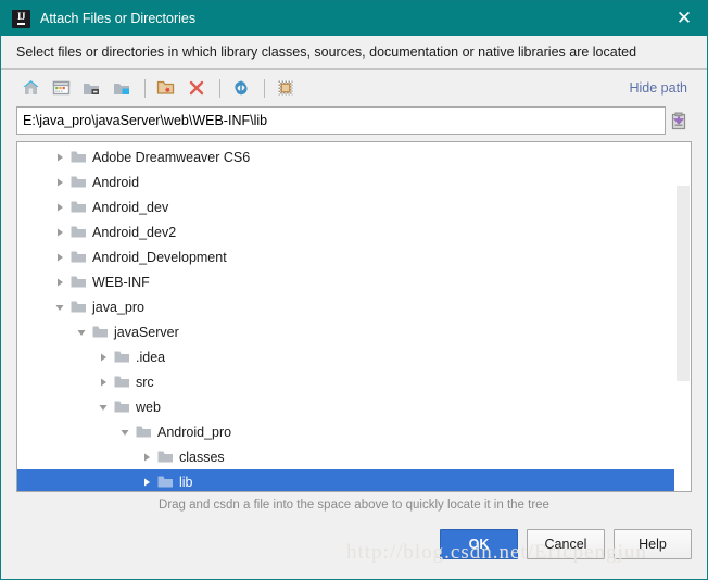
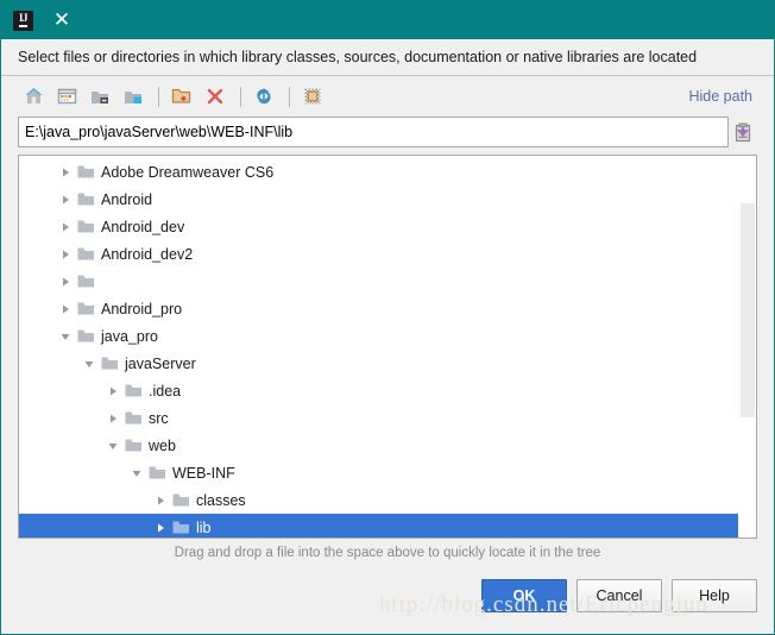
  IJ
- Attach Files or Directories
  ✕
  Select files or directories in which library classes, sources, documentation or native libraries are located
  Hide path
  E:\java_pro\javaServer\web\WEB-INF\lib
  Adobe Dreamweaver CS6
  Android
  Android_dev
  Android_dev2
- Android_Development
- WEB-INF
+ Android_pro
  java_pro
  javaServer
  .idea
  src
  web
- Android_pro
+ WEB-INF
  classes
  lib
- Drag and csdn a file into the space above to quickly locate it in the tree
+ Drag and drop a file into the space above to quickly locate it in the tree
  OK
  Cancel
  Help
  http://blog.csdn.net/Ericpengjun
